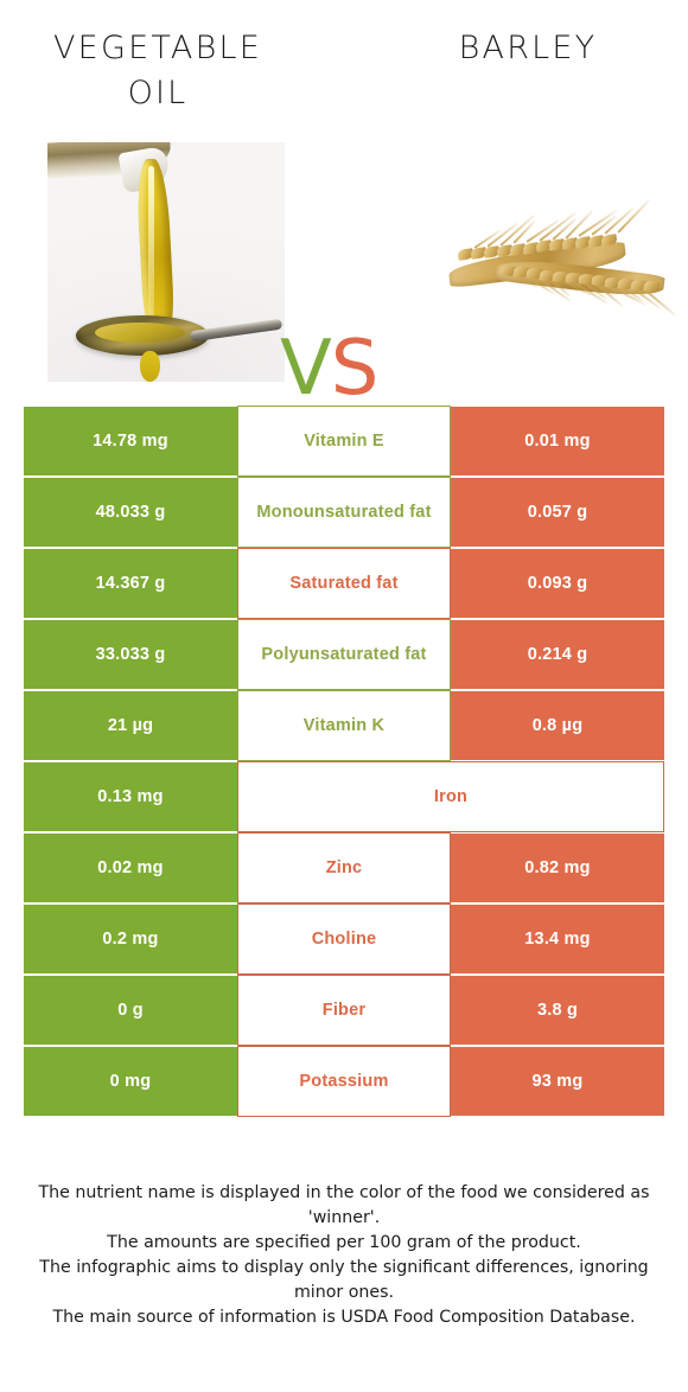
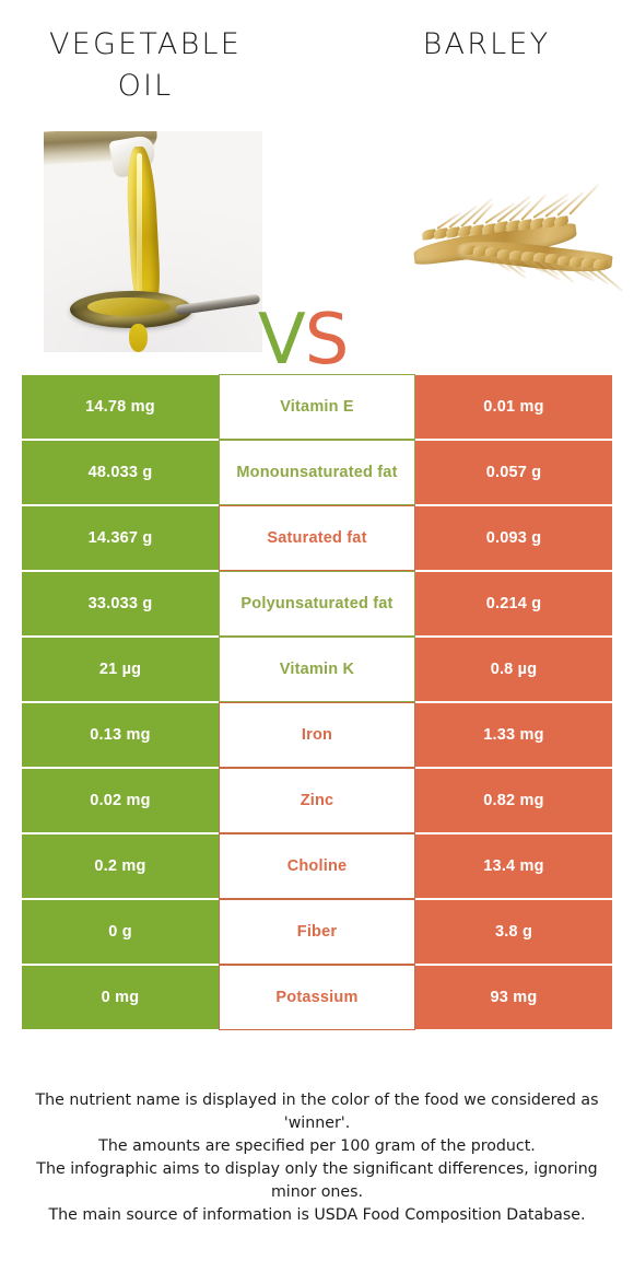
  VEGETABLE OIL
  BARLEY
  VS
  14.78 mg
  Vitamin E
  0.01 mg
  48.033 g
  Monounsaturated fat
  0.057 g
  14.367 g
  Saturated fat
  0.093 g
  33.033 g
  Polyunsaturated fat
  0.214 g
  21 µg
  Vitamin K
  0.8 µg
  0.13 mg
  Iron
+ 1.33 mg
  0.02 mg
  Zinc
  0.82 mg
  0.2 mg
  Choline
  13.4 mg
  0 g
  Fiber
  3.8 g
  0 mg
  Potassium
  93 mg
  The nutrient name is displayed in the color of the food we considered as 'winner'.
  The amounts are specified per 100 gram of the product.
  The infographic aims to display only the significant differences, ignoring minor ones.
  The main source of information is USDA Food Composition Database.
